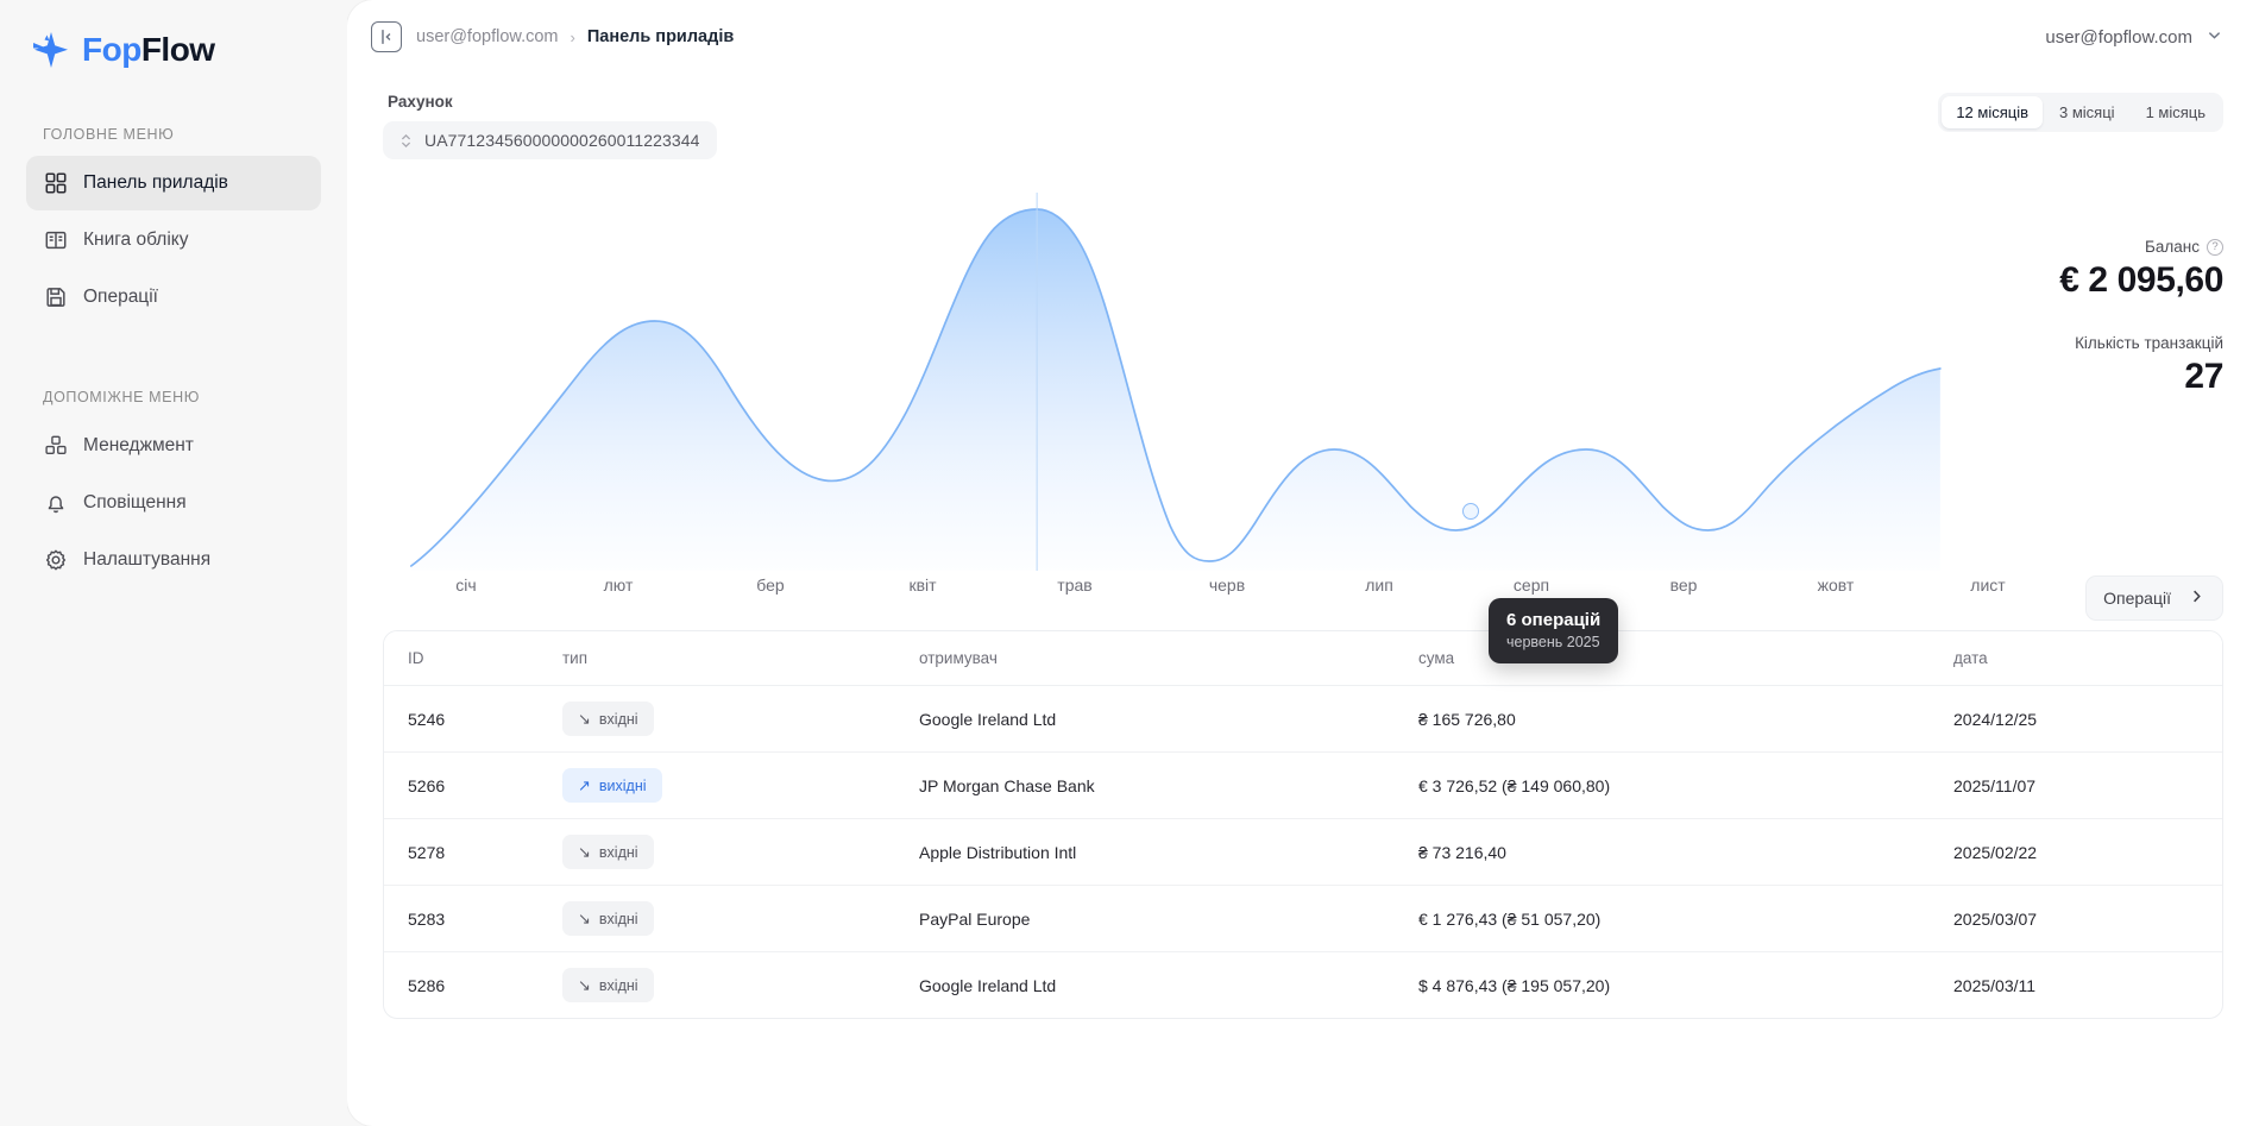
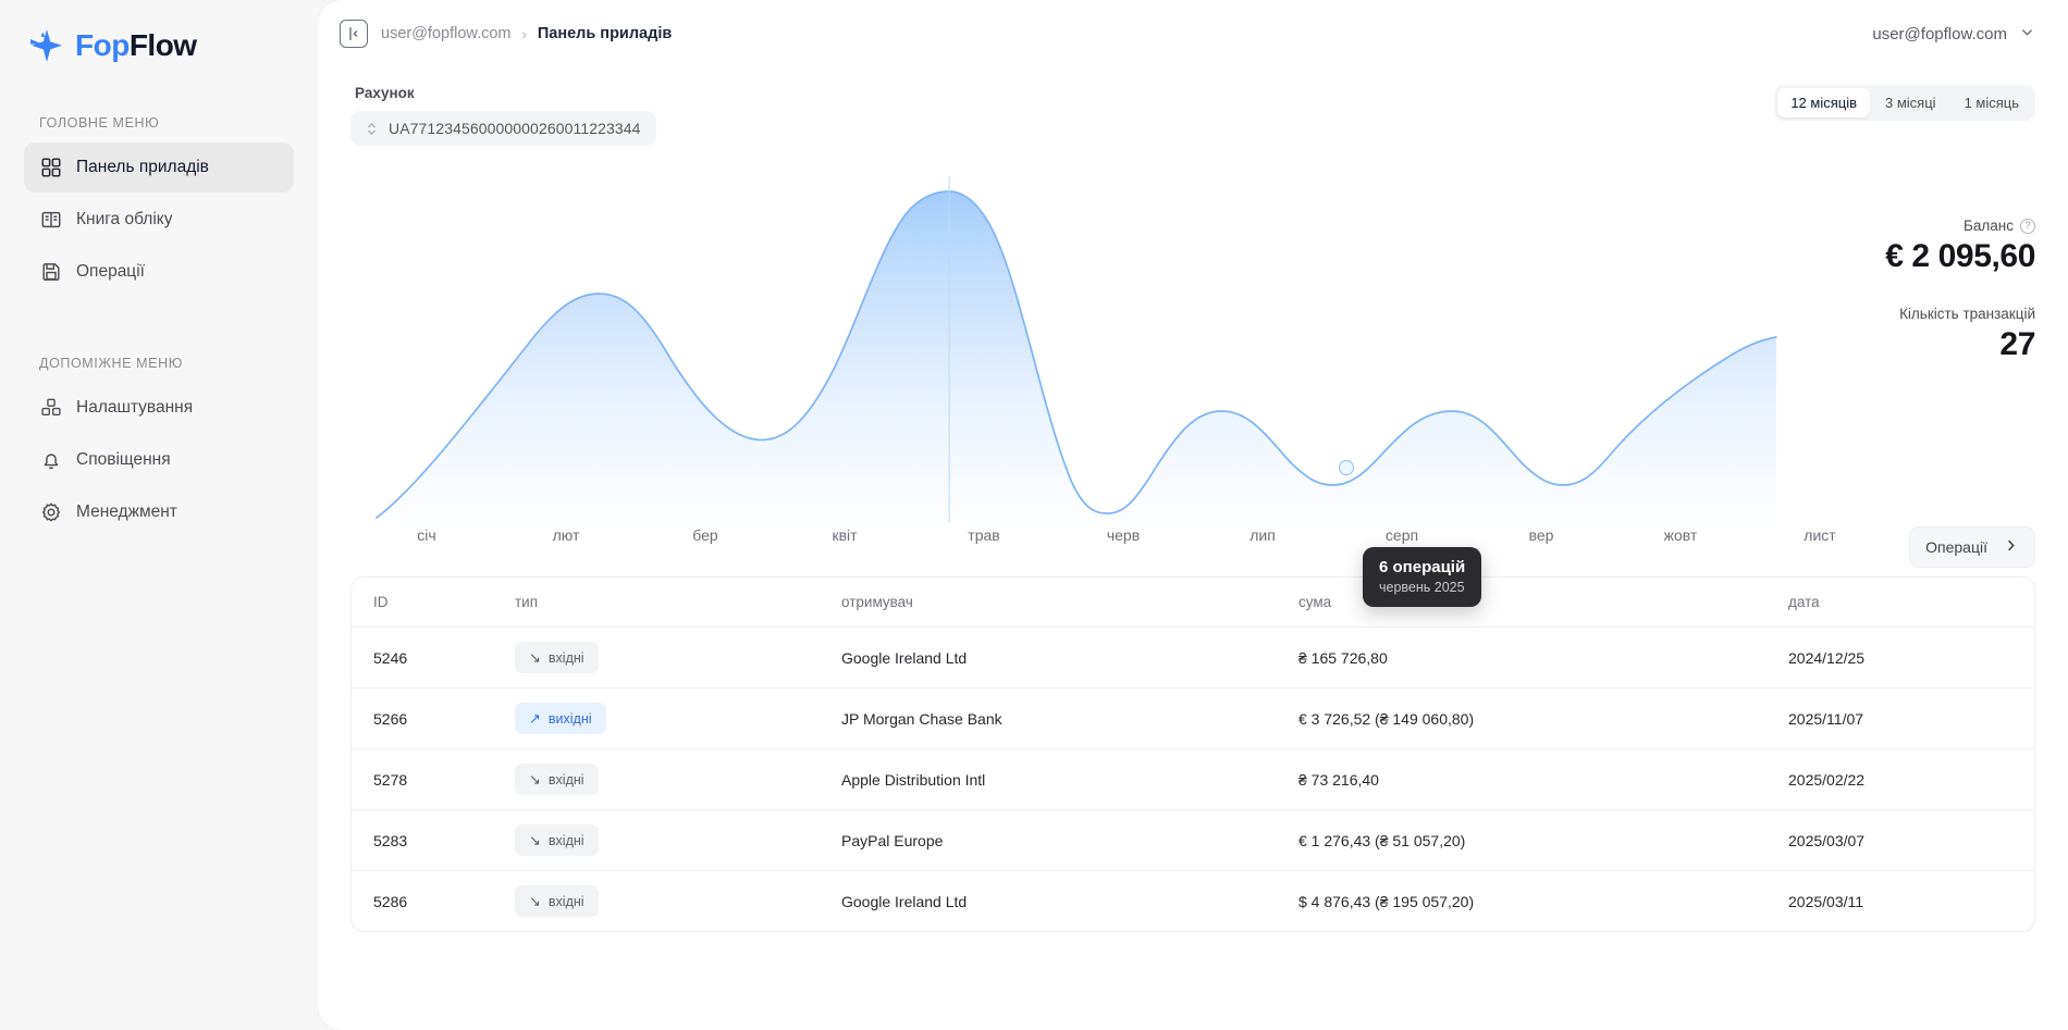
  FopFlow
  ГОЛОВНЕ МЕНЮ
  Панель приладів
  Книга обліку
  Операції
  ДОПОМІЖНЕ МЕНЮ
- Менеджмент
+ Налаштування
  Сповіщення
- Налаштування
+ Менеджмент
  user@fopflow.com
  ›
  Панель приладів
  user@fopflow.com
  Рахунок
  UA771234560000000260011223344
  12 місяців
  3 місяці
  1 місяць
  Баланс
  ?
  € 2 095,60
  Кількість транзакцій
  27
  6 операцій
  червень 2025
  січ
  лют
  бер
  квіт
  трав
  черв
  лип
  серп
  вер
  жовт
  лист
  Операції
  ID	тип	отримувач	сума	дата
  5246	↘ вхідні	Google Ireland Ltd	₴ 165 726,80	2024/12/25
  5266	↗ вихідні	JP Morgan Chase Bank	€ 3 726,52 (₴ 149 060,80)	2025/11/07
  5278	↘ вхідні	Apple Distribution Intl	₴ 73 216,40	2025/02/22
  5283	↘ вхідні	PayPal Europe	€ 1 276,43 (₴ 51 057,20)	2025/03/07
  5286	↘ вхідні	Google Ireland Ltd	$ 4 876,43 (₴ 195 057,20)	2025/03/11
